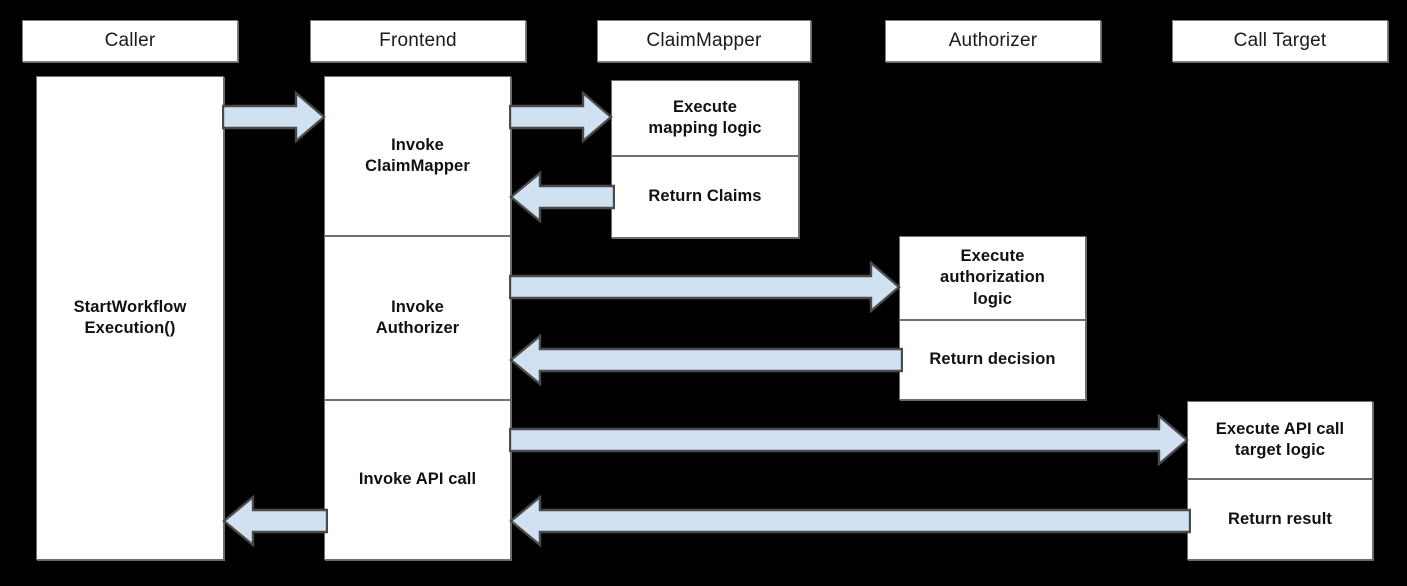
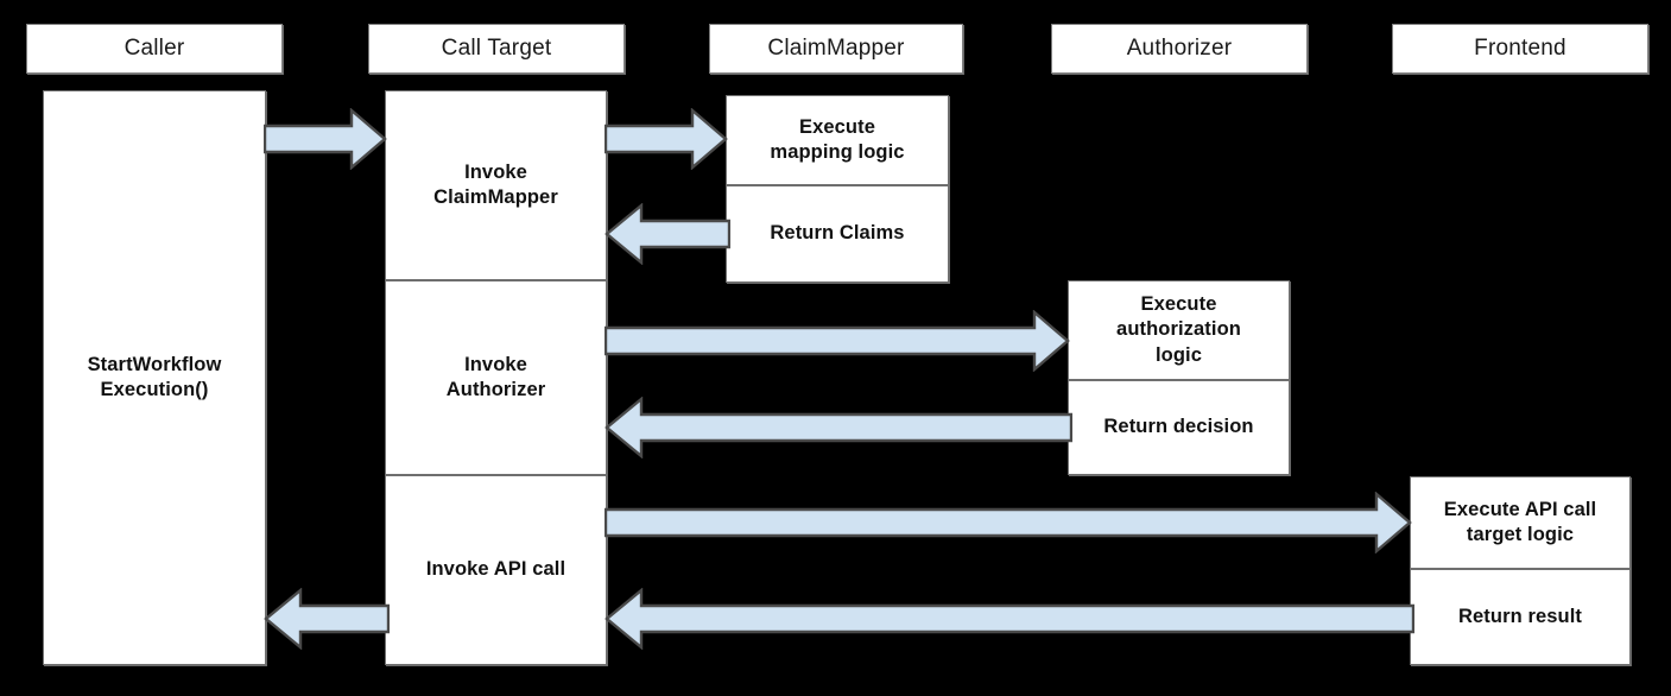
  Caller
- Frontend
+ Call Target
  ClaimMapper
  Authorizer
- Call Target
+ Frontend
  StartWorkflow
  Execution()
  Invoke
  ClaimMapper
  Invoke
  Authorizer
  Invoke API call
  Execute
  mapping logic
  Return Claims
  Execute
  authorization
  logic
  Return decision
  Execute API call
  target logic
  Return result
